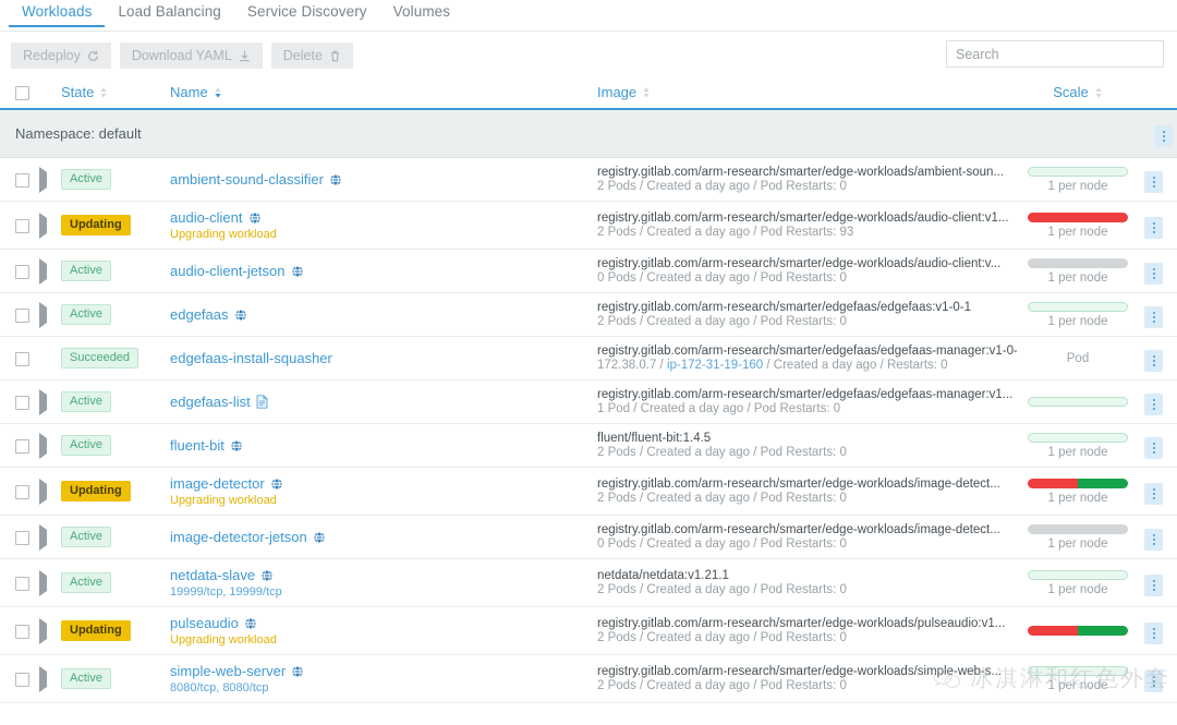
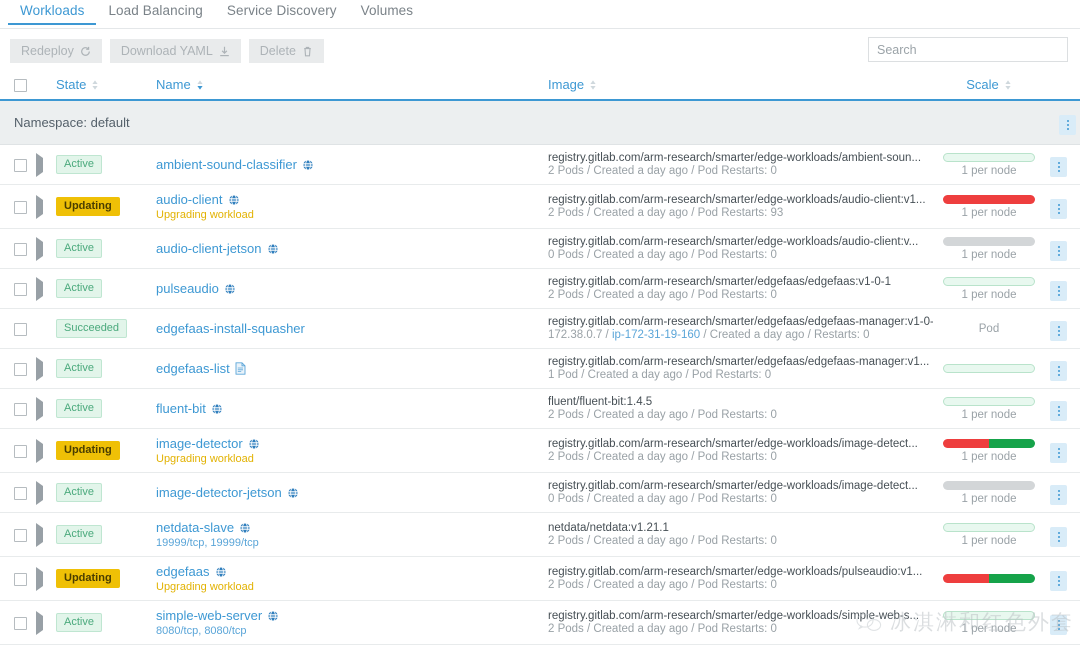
  Workloads
  Load Balancing
  Service Discovery
  Volumes
  Redeploy
  Download YAML
  Delete
  Search
  		State	Name	Image	Scale
  Namespace: default
  		Active	ambient-sound-classifier	registry.gitlab.com/arm-research/smarter/edge-workloads/ambient-soun...2 Pods / Created a day ago / Pod Restarts: 0	1 per node
  		Updating	audio-clientUpgrading workload	registry.gitlab.com/arm-research/smarter/edge-workloads/audio-client:v1...2 Pods / Created a day ago / Pod Restarts: 93	1 per node
  		Active	audio-client-jetson	registry.gitlab.com/arm-research/smarter/edge-workloads/audio-client:v...0 Pods / Created a day ago / Pod Restarts: 0	1 per node
- 		Active	edgefaas	registry.gitlab.com/arm-research/smarter/edgefaas/edgefaas:v1-0-12 Pods / Created a day ago / Pod Restarts: 0	1 per node
+ 		Active	pulseaudio	registry.gitlab.com/arm-research/smarter/edgefaas/edgefaas:v1-0-12 Pods / Created a day ago / Pod Restarts: 0	1 per node
  		Succeeded	edgefaas-install-squasher	registry.gitlab.com/arm-research/smarter/edgefaas/edgefaas-manager:v1-0-172.38.0.7 / ip-172-31-19-160 / Created a day ago / Restarts: 0	Pod
  		Active	edgefaas-list	registry.gitlab.com/arm-research/smarter/edgefaas/edgefaas-manager:v1...1 Pod / Created a day ago / Pod Restarts: 0
  		Active	fluent-bit	fluent/fluent-bit:1.4.52 Pods / Created a day ago / Pod Restarts: 0	1 per node
  		Updating	image-detectorUpgrading workload	registry.gitlab.com/arm-research/smarter/edge-workloads/image-detect...2 Pods / Created a day ago / Pod Restarts: 0	1 per node
  		Active	image-detector-jetson	registry.gitlab.com/arm-research/smarter/edge-workloads/image-detect...0 Pods / Created a day ago / Pod Restarts: 0	1 per node
  		Active	netdata-slave19999/tcp, 19999/tcp	netdata/netdata:v1.21.12 Pods / Created a day ago / Pod Restarts: 0	1 per node
- 		Updating	pulseaudioUpgrading workload	registry.gitlab.com/arm-research/smarter/edge-workloads/pulseaudio:v1...2 Pods / Created a day ago / Pod Restarts: 0
+ 		Updating	edgefaasUpgrading workload	registry.gitlab.com/arm-research/smarter/edge-workloads/pulseaudio:v1...2 Pods / Created a day ago / Pod Restarts: 0
  		Active	simple-web-server8080/tcp, 8080/tcp	registry.gitlab.com/arm-research/smarter/edge-workloads/simple-web-s...2 Pods / Created a day ago / Pod Restarts: 0	1 per node
  冰淇淋和红色外套
